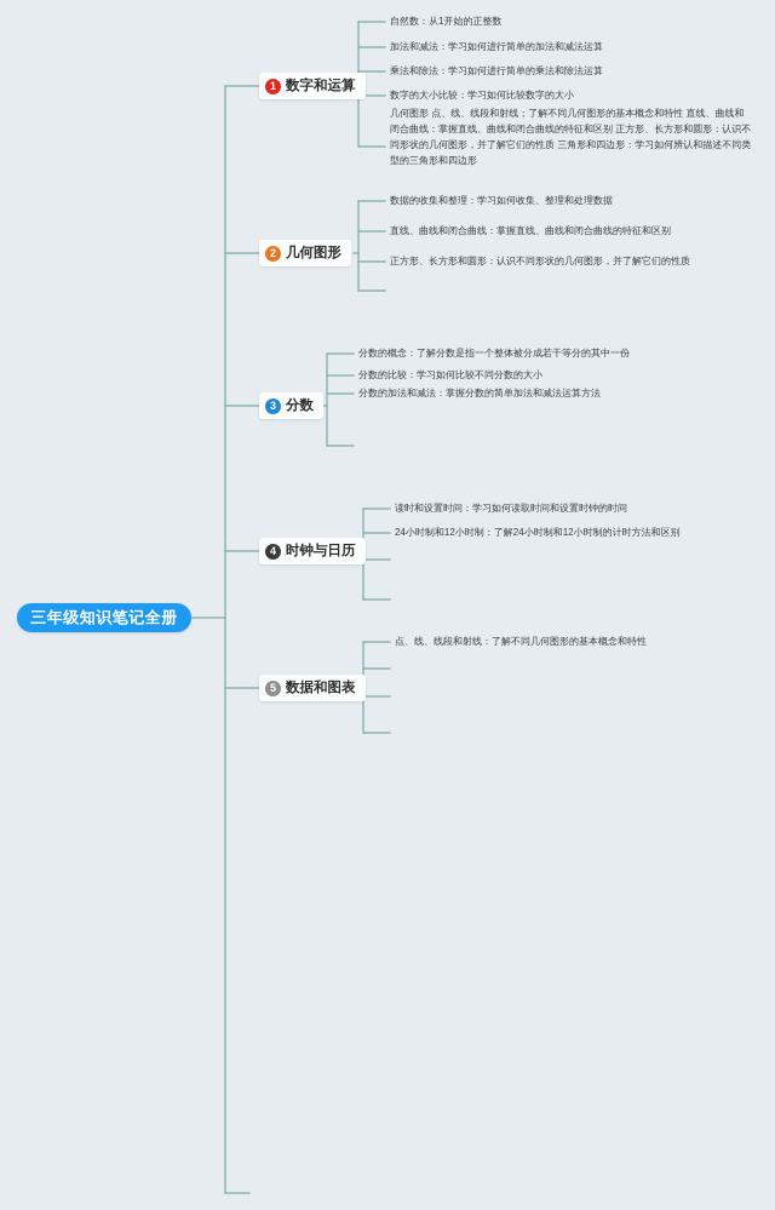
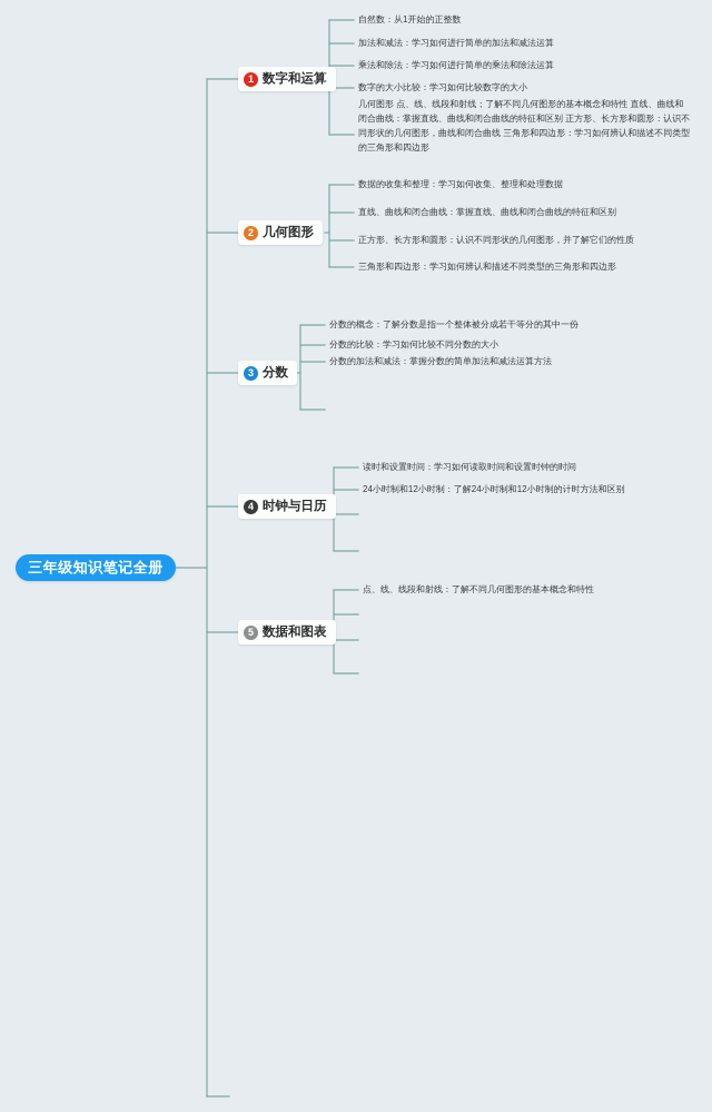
  三年级知识笔记全册
  1
  数字和运算
  自然数：从1开始的正整数
  加法和减法：学习如何进行简单的加法和减法运算
  乘法和除法：学习如何进行简单的乘法和除法运算
  数字的大小比较：学习如何比较数字的大小
- 几何图形 点、线、线段和射线；了解不同几何图形的基本概念和特性 直线、曲线和闭合曲线：掌握直线、曲线和闭合曲线的特征和区别 正方形、长方形和圆形：认识不同形状的几何图形，并了解它们的性质 三角形和四边形：学习如何辨认和描述不同类型的三角形和四边形
+ 几何图形 点、线、线段和射线；了解不同几何图形的基本概念和特性 直线、曲线和闭合曲线：掌握直线、曲线和闭合曲线的特征和区别 正方形、长方形和圆形：认识不同形状的几何图形，曲线和闭合曲线 三角形和四边形：学习如何辨认和描述不同类型的三角形和四边形
  2
  几何图形
  数据的收集和整理：学习如何收集、整理和处理数据
  直线、曲线和闭合曲线：掌握直线、曲线和闭合曲线的特征和区别
  正方形、长方形和圆形：认识不同形状的几何图形，并了解它们的性质
+ 三角形和四边形：学习如何辨认和描述不同类型的三角形和四边形
  3
  分数
  分数的概念：了解分数是指一个整体被分成若干等分的其中一份
  分数的比较：学习如何比较不同分数的大小
  分数的加法和减法：掌握分数的简单加法和减法运算方法
  4
  时钟与日历
  读时和设置时间：学习如何读取时间和设置时钟的时间
  24小时制和12小时制：了解24小时制和12小时制的计时方法和区别
  5
  数据和图表
  点、线、线段和射线：了解不同几何图形的基本概念和特性
